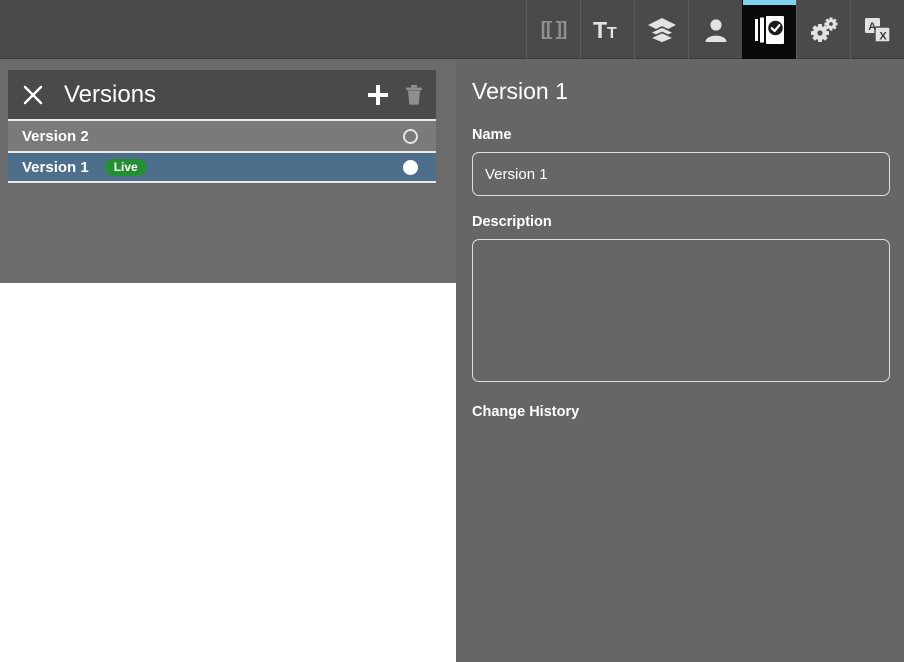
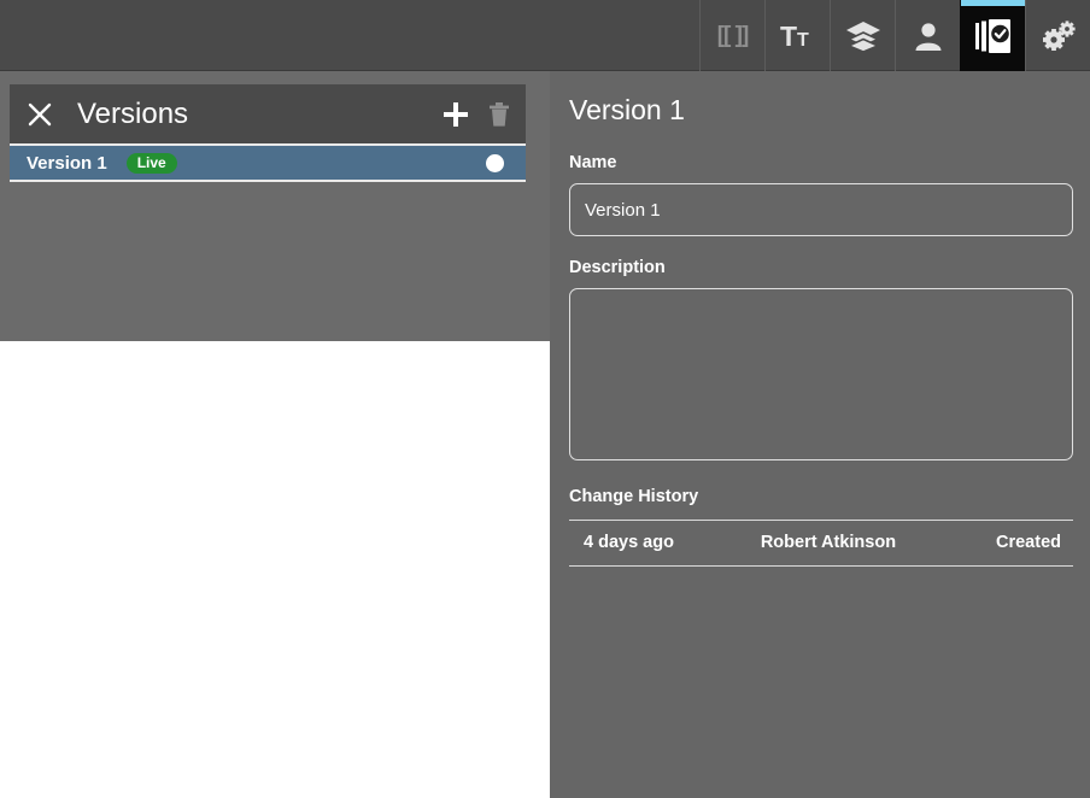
  [[ ]]
  T
  T
- A
- X
  Versions
- Version 2
  Version 1
  Live
  Version 1
  Name
  Version 1
  Description
  Change History
+ 4 days ago	Robert Atkinson	Created
